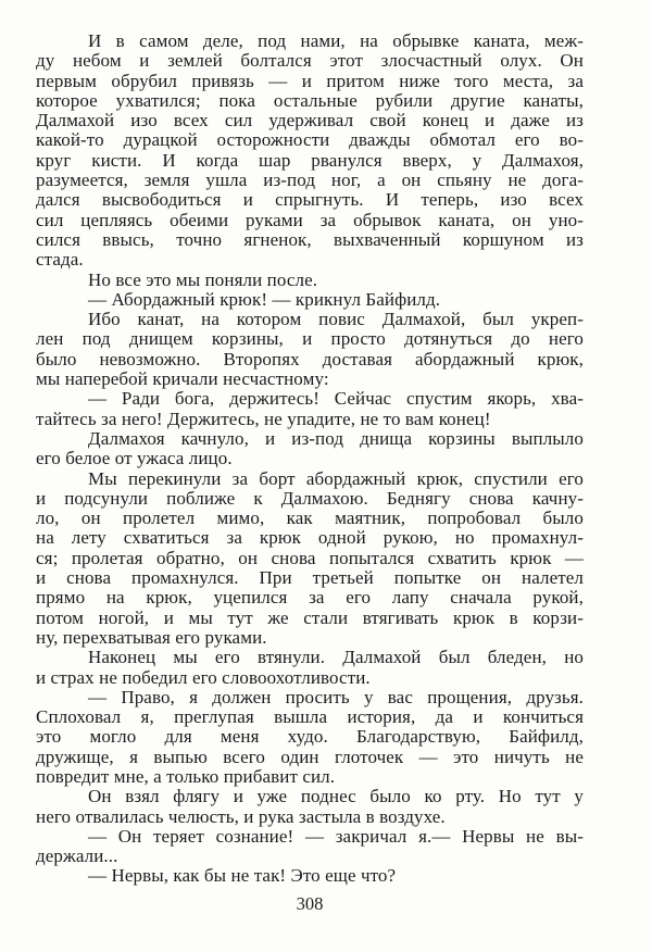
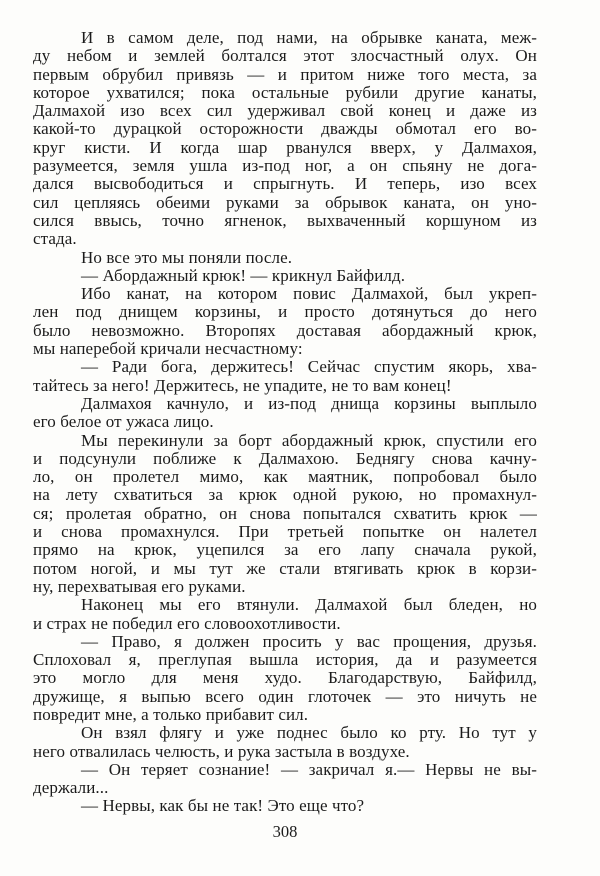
  И в самом деле, под нами, на обрывке каната, меж-
  ду небом и землей болтался этот злосчастный олух. Он
  первым обрубил привязь — и притом ниже того места, за
  которое ухватился; пока остальные рубили другие канаты,
  Далмахой изо всех сил удерживал свой конец и даже из
  какой-то дурацкой осторожности дважды обмотал его во-
  круг кисти. И когда шар рванулся вверх, у Далмахоя,
  разумеется, земля ушла из-под ног, а он спьяну не дога-
  дался высвободиться и спрыгнуть. И теперь, изо всех
  сил цепляясь обеими руками за обрывок каната, он уно-
  сился ввысь, точно ягненок, выхваченный коршуном из
  стада.
  Но все это мы поняли после.
  — Абордажный крюк! — крикнул Байфилд.
  Ибо канат, на котором повис Далмахой, был укреп-
  лен под днищем корзины, и просто дотянуться до него
  было невозможно. Второпях доставая абордажный крюк,
  мы наперебой кричали несчастному:
  — Ради бога, держитесь! Сейчас спустим якорь, хва-
  тайтесь за него! Держитесь, не упадите, не то вам конец!
  Далмахоя качнуло, и из-под днища корзины выплыло
  его белое от ужаса лицо.
  Мы перекинули за борт абордажный крюк, спустили его
  и подсунули поближе к Далмахою. Беднягу снова качну-
  ло, он пролетел мимо, как маятник, попробовал было
  на лету схватиться за крюк одной рукою, но промахнул-
  ся; пролетая обратно, он снова попытался схватить крюк —
  и снова промахнулся. При третьей попытке он налетел
  прямо на крюк, уцепился за его лапу сначала рукой,
  потом ногой, и мы тут же стали втягивать крюк в корзи-
  ну, перехватывая его руками.
  Наконец мы его втянули. Далмахой был бледен, но
  и страх не победил его словоохотливости.
  — Право, я должен просить у вас прощения, друзья.
- Сплоховал я, преглупая вышла история, да и кончиться
+ Сплоховал я, преглупая вышла история, да и разумеется
  это могло для меня худо. Благодарствую, Байфилд,
  дружище, я выпью всего один глоточек — это ничуть не
  повредит мне, а только прибавит сил.
  Он взял флягу и уже поднес было ко рту. Но тут у
  него отвалилась челюсть, и рука застыла в воздухе.
  — Он теряет сознание! — закричал я.— Нервы не вы-
  держали...
  — Нервы, как бы не так! Это еще что?
  308
